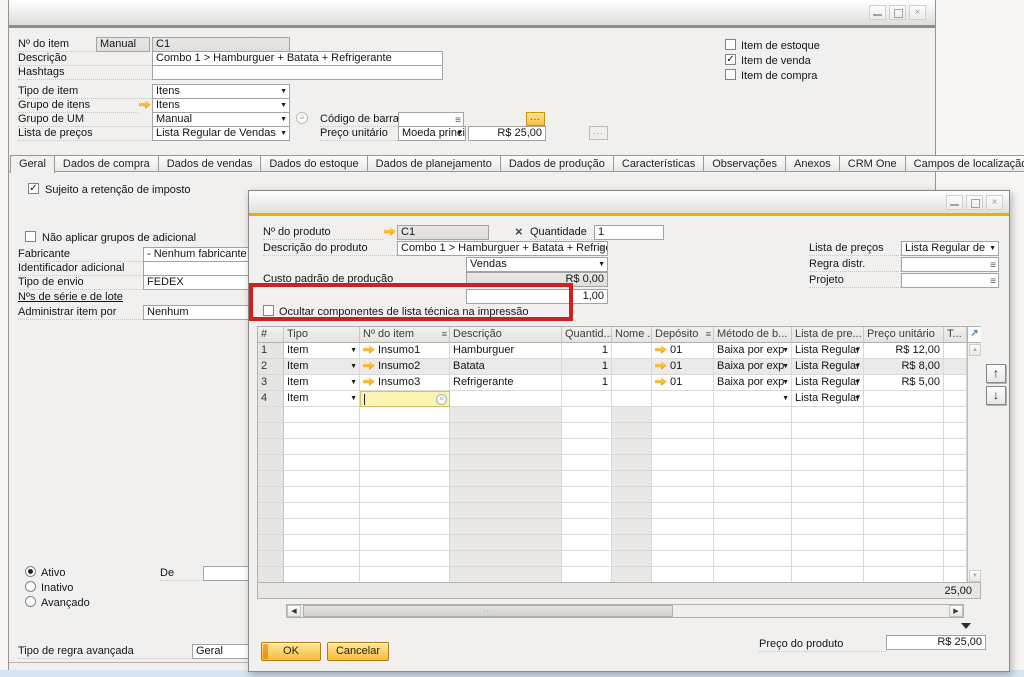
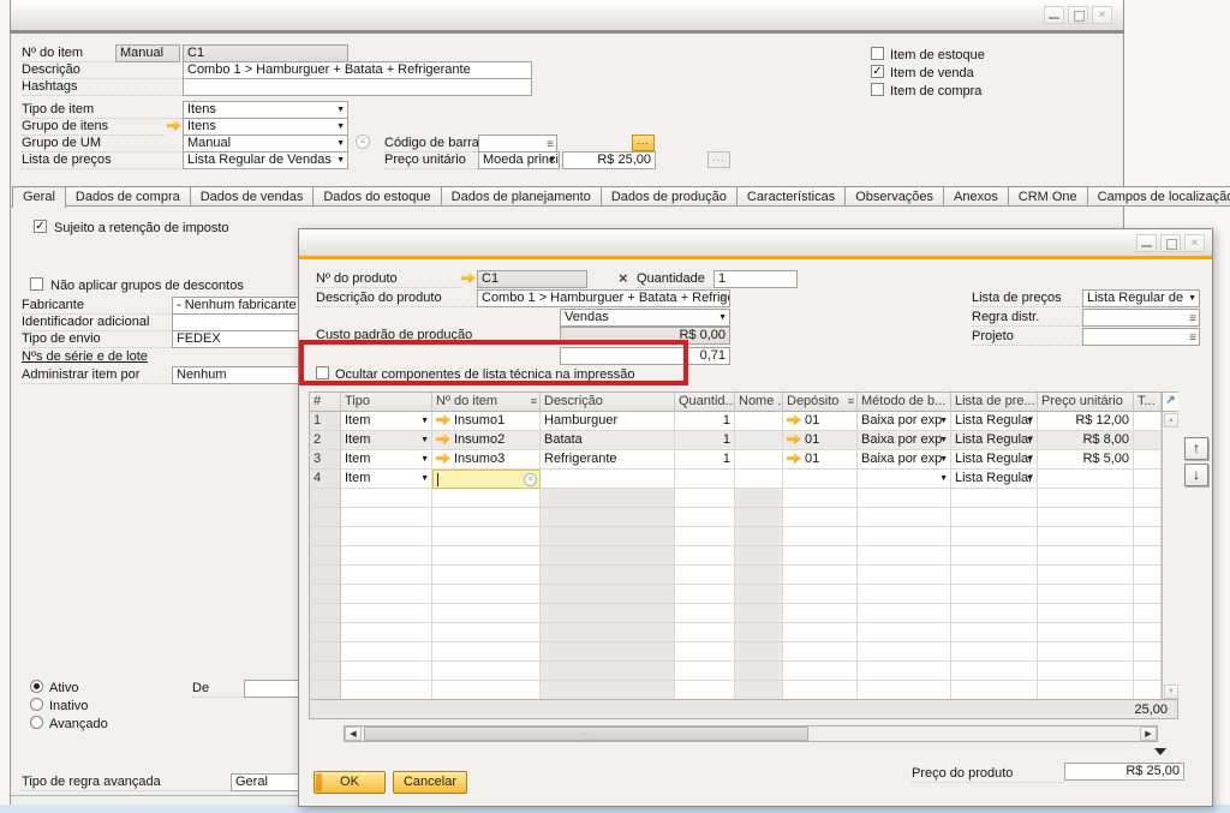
  ×
  Nº do item
  Manual
  C1
  Descrição
  Combo 1 > Hamburguer + Batata + Refrigerante
  Hashtags
  Tipo de item
  Itens
  Grupo de itens
  Itens
  Grupo de UM
  Manual
  ≡
  Código de barra
  ≡
  ...
  Lista de preços
  Lista Regular de Vendas
  Preço unitário
  Moeda princi
  R$ 25,00
  ...
  Item de estoque
  ✓
  Item de venda
  Item de compra
  Geral
  Dados de compra
  Dados de vendas
  Dados do estoque
  Dados de planejamento
  Dados de produção
  Características
  Observações
  Anexos
  CRM One
  Campos de localizaçã
  ✓
  Sujeito a retenção de imposto
- Não aplicar grupos de adicional
+ Não aplicar grupos de descontos
  Fabricante
  - Nenhum fabricante
  Identificador adicional
  Tipo de envio
  FEDEX
  Nºs de série e de lote
  Administrar item por
  Nenhum
  Ativo
  Inativo
  Avançado
  De
  Tipo de regra avançada
  Geral
  ×
  Nº do produto
  C1
  ×
  Quantidade
  1
  Descrição do produto
  Combo 1 > Hamburguer + Batata + Refrig
  ≡
  Vendas
  Custo padrão de produção
  R$ 0,00
- 1,00
+ 0,71
  Ocultar componentes de lista técnica na impressão
  Lista de preços
  Lista Regular de
  Regra distr.
  ≡
  Projeto
  ≡
  #
  Tipo
  Nº do item
  ≡
  Descrição
  Quantid..
  Nome .
  Depósito
  ≡
  Método de b...
  Lista de pre...
  Preço unitário
  T...
  1
  Item
  Insumo1
  Hamburguer
  1
  01
  Baixa por exp
  Lista Regular
  R$ 12,00
  2
  Item
  Insumo2
  Batata
  1
  01
  Baixa por exp
  Lista Regular
  R$ 8,00
  3
  Item
  Insumo3
  Refrigerante
  1
  01
  Baixa por exp
  Lista Regular
  R$ 5,00
  4
  Item
  Lista Regular
  ↗
  25,00
  ∙∙∙
  Preço do produto
  R$ 25,00
  OK
  Cancelar
  ↑
  ↓
